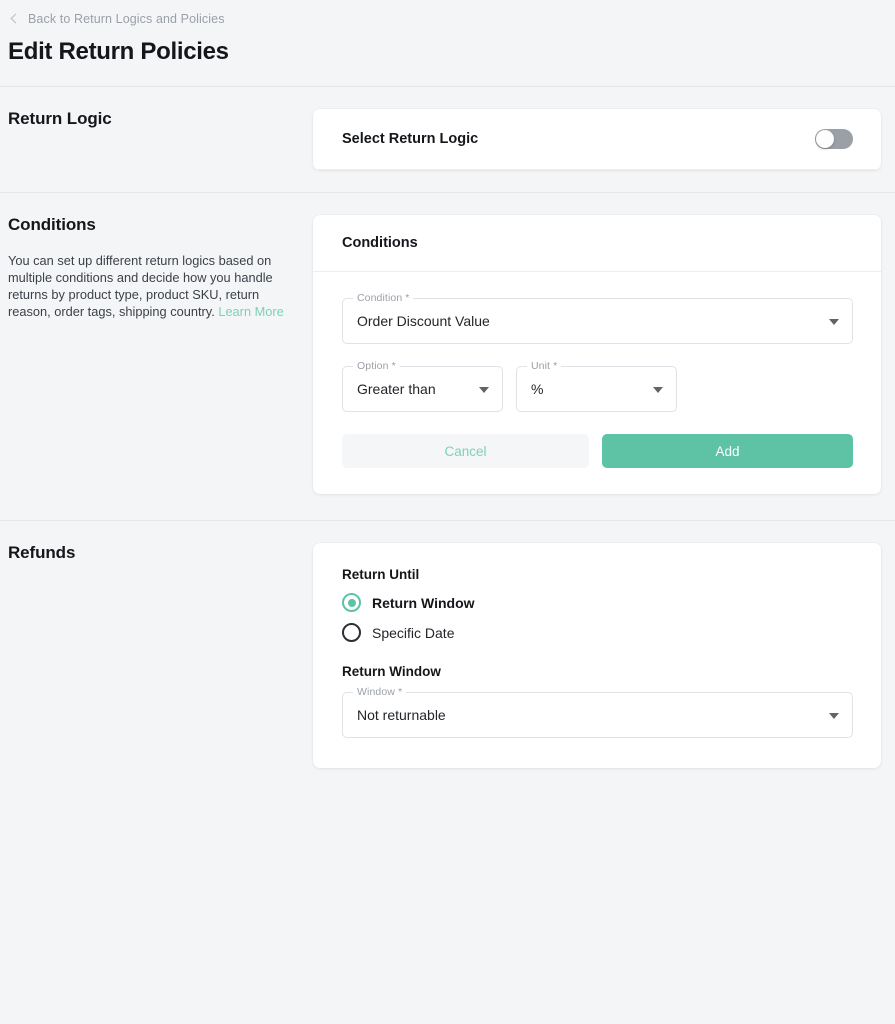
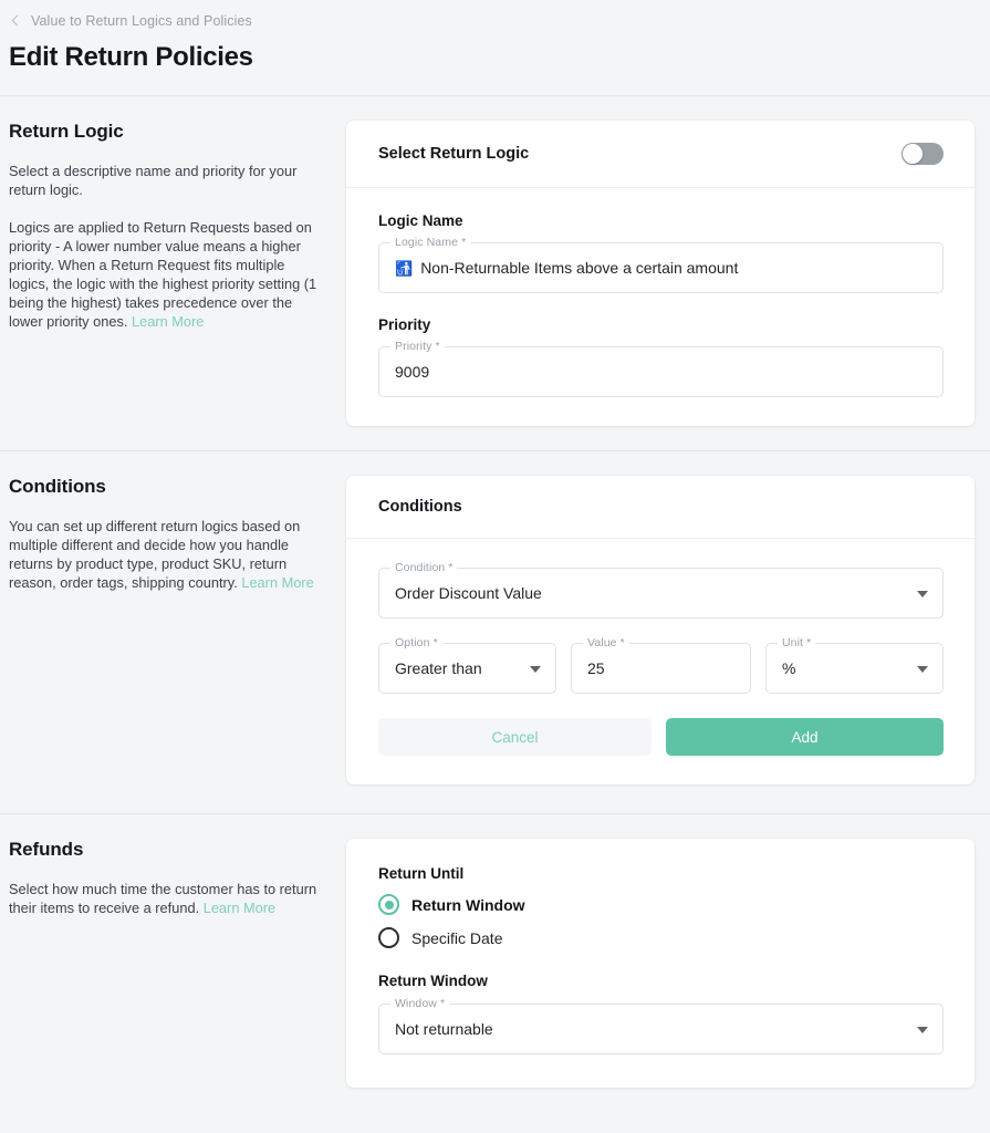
- Back to Return Logics and Policies
+ Value to Return Logics and Policies
  Edit Return Policies
  Return Logic
+ Select a descriptive name and priority for your return logic.
+ Logics are applied to Return Requests based on priority - A lower number value means a higher priority. When a Return Request fits multiple logics, the logic with the highest priority setting (1 being the highest) takes precedence over the lower priority ones. Learn More
  Select Return Logic
+ Logic Name
+ Logic Name *
+ 🚮
+ Non-Returnable Items above a certain amount
+ Priority
+ Priority *
+ 9009
  Conditions
- You can set up different return logics based on multiple conditions and decide how you handle returns by product type, product SKU, return reason, order tags, shipping country. Learn More
+ You can set up different return logics based on multiple different and decide how you handle returns by product type, product SKU, return reason, order tags, shipping country. Learn More
  Conditions
  Condition *
  Order Discount Value
  Option *
  Greater than
+ Value *
+ 25
  Unit *
  %
  Cancel
  Add
  Refunds
+ Select how much time the customer has to return their items to receive a refund. Learn More
  Return Until
  Return Window
  Specific Date
  Return Window
  Window *
  Not returnable
